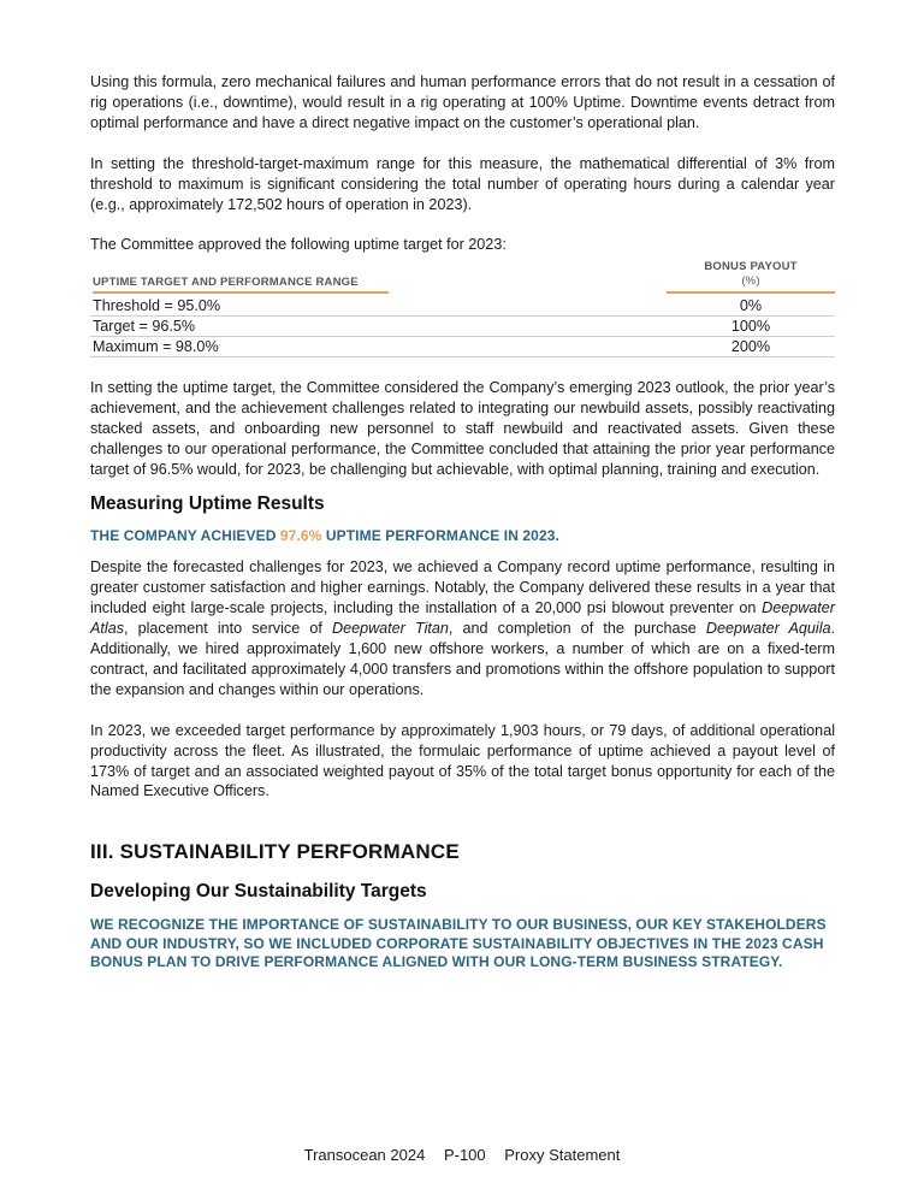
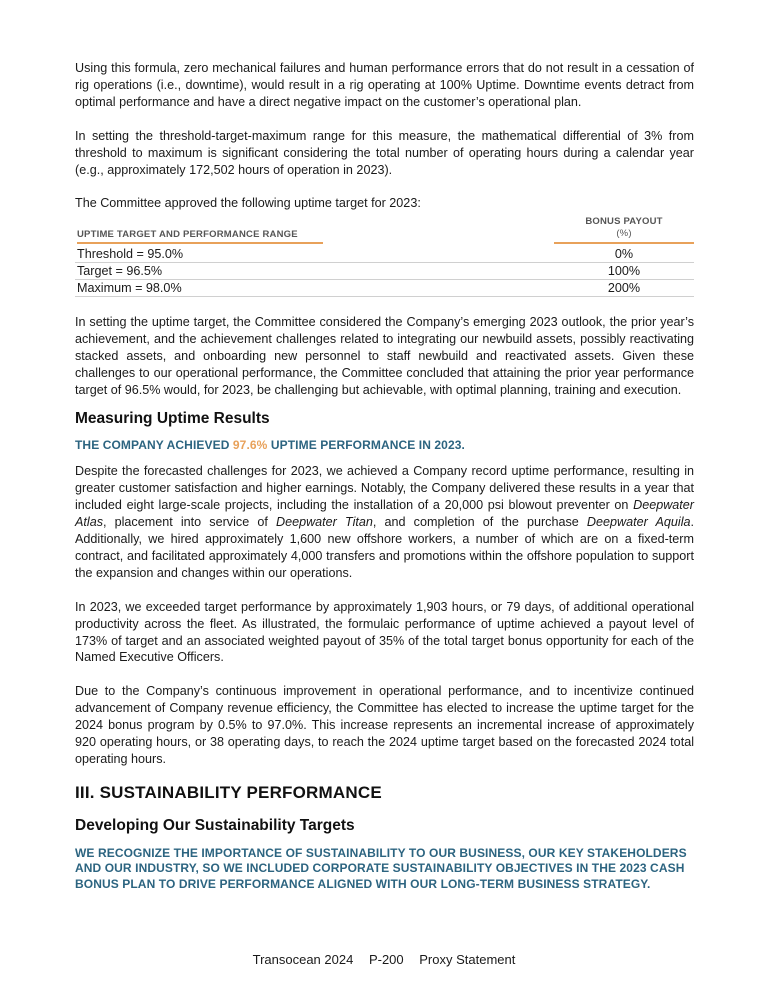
  Using this formula, zero mechanical failures and human performance errors that do not result in a cessation of rig operations (i.e., downtime), would result in a rig operating at 100% Uptime. Downtime events detract from optimal performance and have a direct negative impact on the customer’s operational plan.
  In setting the threshold-target-maximum range for this measure, the mathematical differential of 3% from threshold to maximum is significant considering the total number of operating hours during a calendar year (e.g., approximately 172,502 hours of operation in 2023).
  The Committee approved the following uptime target for 2023:
  UPTIME TARGET AND PERFORMANCE RANGE	BONUS PAYOUT (%)
  Threshold = 95.0%	0%
  Target = 96.5%	100%
  Maximum = 98.0%	200%
  In setting the uptime target, the Committee considered the Company’s emerging 2023 outlook, the prior year’s achievement, and the achievement challenges related to integrating our newbuild assets, possibly reactivating stacked assets, and onboarding new personnel to staff newbuild and reactivated assets. Given these challenges to our operational performance, the Committee concluded that attaining the prior year performance target of 96.5% would, for 2023, be challenging but achievable, with optimal planning, training and execution.
  Measuring Uptime Results
  THE COMPANY ACHIEVED 97.6% UPTIME PERFORMANCE IN 2023.
  Despite the forecasted challenges for 2023, we achieved a Company record uptime performance, resulting in greater customer satisfaction and higher earnings. Notably, the Company delivered these results in a year that included eight large-scale projects, including the installation of a 20,000 psi blowout preventer on Deepwater Atlas, placement into service of Deepwater Titan, and completion of the purchase Deepwater Aquila. Additionally, we hired approximately 1,600 new offshore workers, a number of which are on a fixed-term contract, and facilitated approximately 4,000 transfers and promotions within the offshore population to support the expansion and changes within our operations.
  In 2023, we exceeded target performance by approximately 1,903 hours, or 79 days, of additional operational productivity across the fleet. As illustrated, the formulaic performance of uptime achieved a payout level of 173% of target and an associated weighted payout of 35% of the total target bonus opportunity for each of the Named Executive Officers.
+ Due to the Company’s continuous improvement in operational performance, and to incentivize continued advancement of Company revenue efficiency, the Committee has elected to increase the uptime target for the 2024 bonus program by 0.5% to 97.0%. This increase represents an incremental increase of approximately 920 operating hours, or 38 operating days, to reach the 2024 uptime target based on the forecasted 2024 total operating hours.
  III. SUSTAINABILITY PERFORMANCE
  Developing Our Sustainability Targets
  WE RECOGNIZE THE IMPORTANCE OF SUSTAINABILITY TO OUR BUSINESS, OUR KEY STAKEHOLDERS AND OUR INDUSTRY, SO WE INCLUDED CORPORATE SUSTAINABILITY OBJECTIVES IN THE 2023 CASH BONUS PLAN TO DRIVE PERFORMANCE ALIGNED WITH OUR LONG-TERM BUSINESS STRATEGY.
- Transocean 2024 P-100 Proxy Statement
+ Transocean 2024 P-200 Proxy Statement
